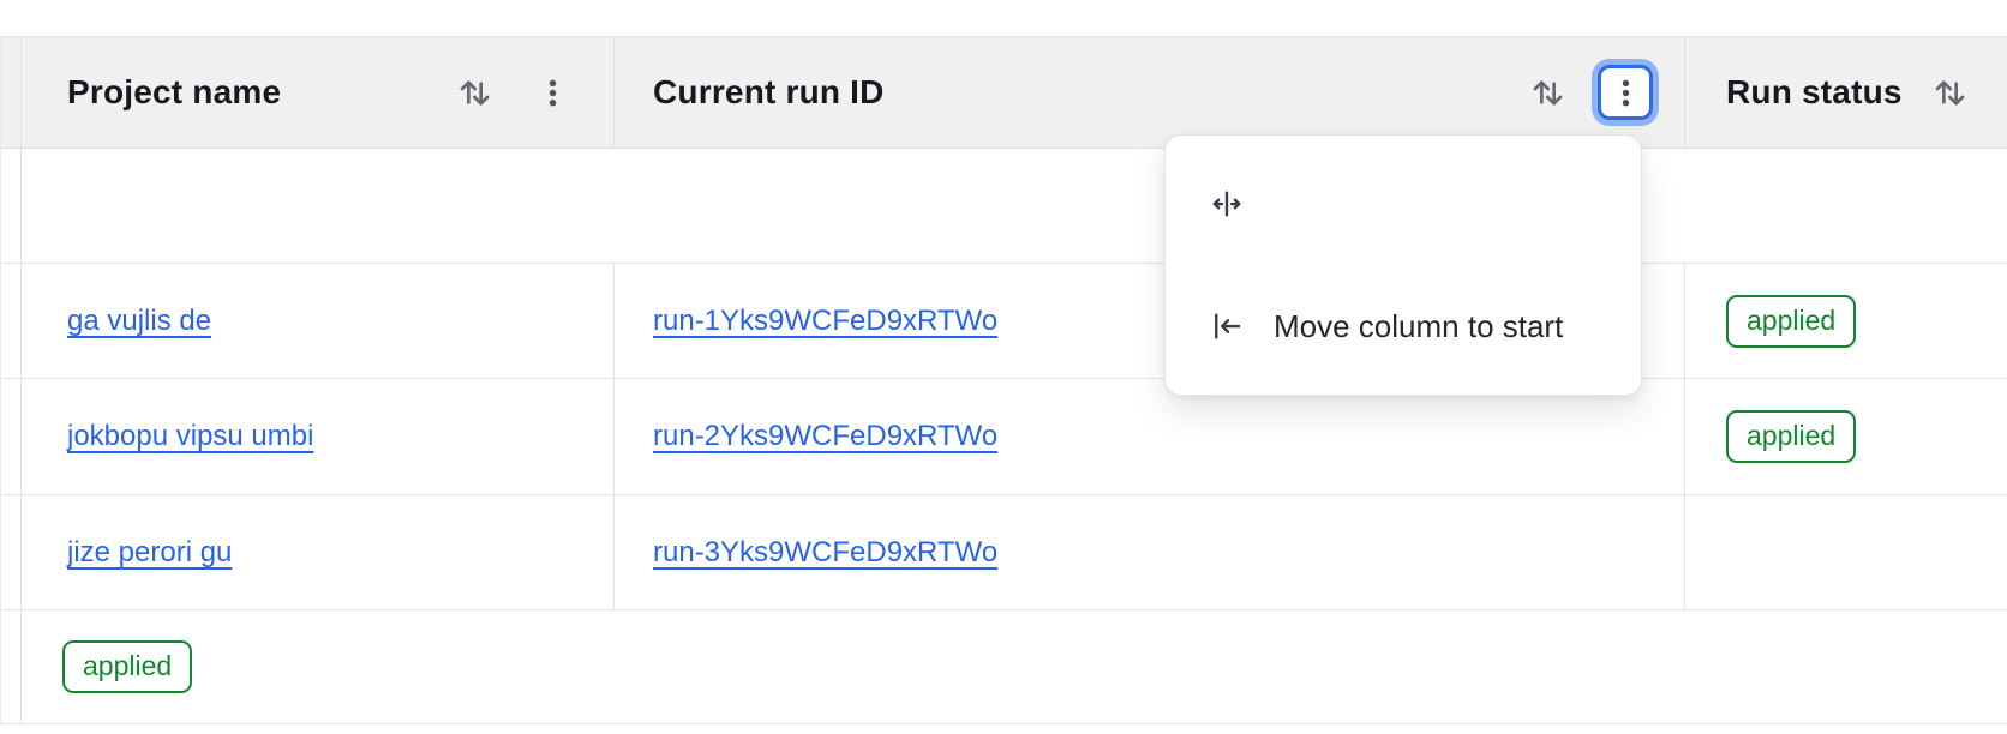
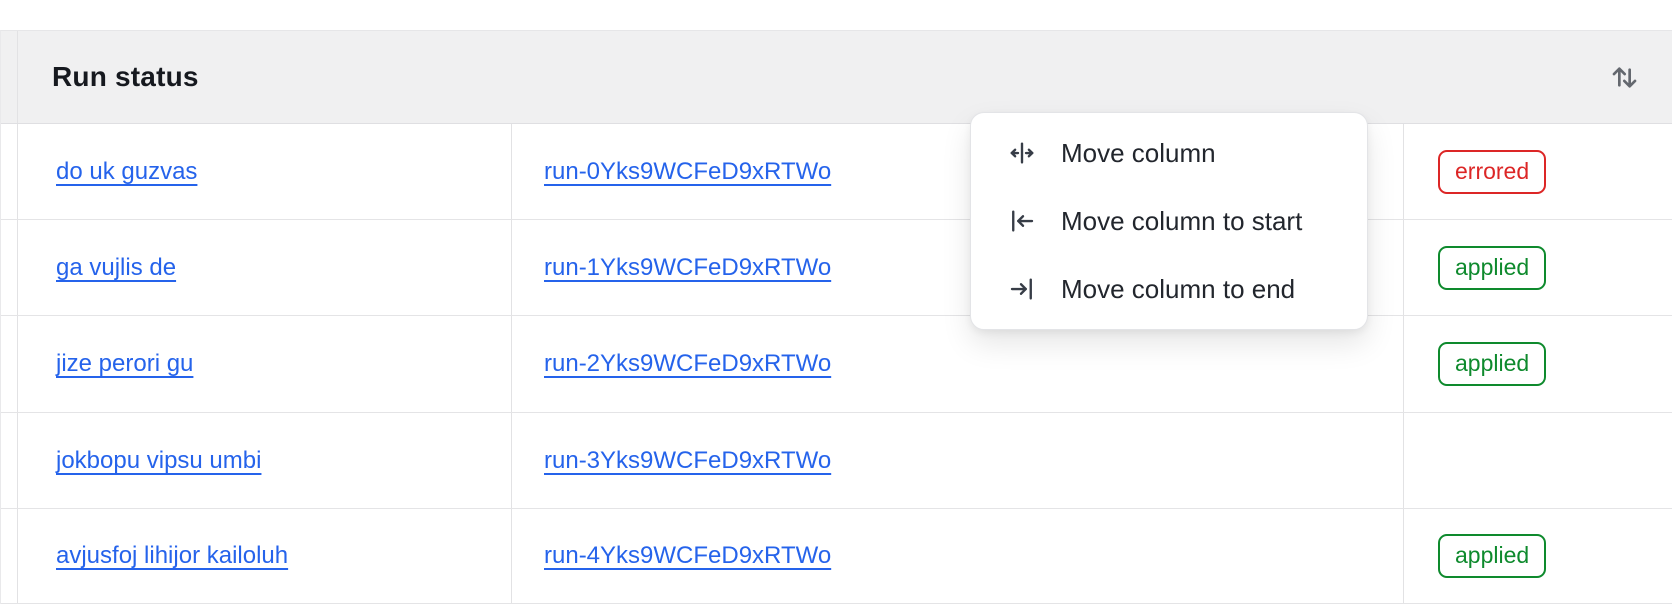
- Project name
- Current run ID
  Run status
+ do uk guzvas
+ run-0Yks9WCFeD9xRTWo
+ errored
  ga vujlis de
  run-1Yks9WCFeD9xRTWo
  applied
- jokbopu vipsu umbi
+ jize perori gu
  run-2Yks9WCFeD9xRTWo
  applied
- jize perori gu
+ jokbopu vipsu umbi
  run-3Yks9WCFeD9xRTWo
+ avjusfoj lihijor kailoluh
+ run-4Yks9WCFeD9xRTWo
  applied
+ Move column
  Move column to start
+ Move column to end
